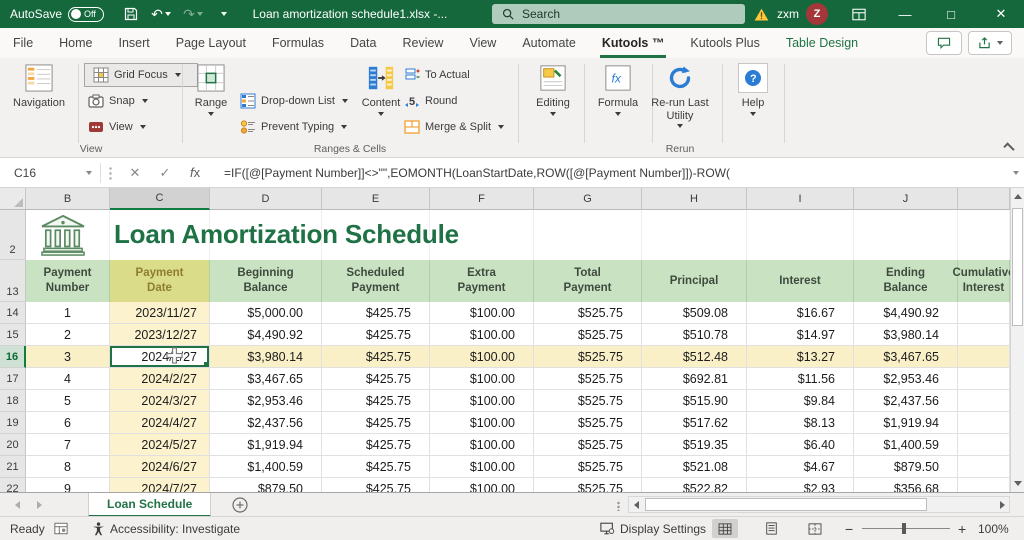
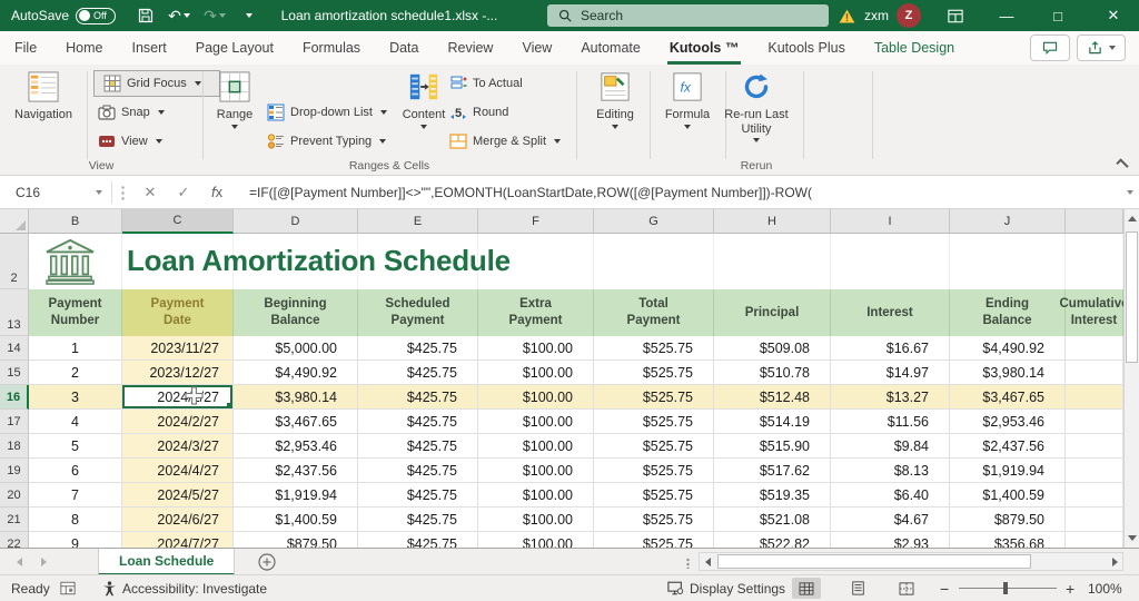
  AutoSave
  Off
  ↶
  ↷
  Loan amortization schedule1.xlsx -...
  Search
  zxm
  Z
  —
  □
  ✕
  File
  Home
  Insert
  Page Layout
  Formulas
  Data
  Review
  View
  Automate
  Kutools ™
  Kutools Plus
  Table Design
  Navigation
  Grid Focus
  Snap
  View
  View
  Range
  Drop-down List
  Prevent Typing
  Content
  To Actual
  5
  Round
  Merge & Split
  Ranges & Cells
  Editing
  fx
  Formula
  Re-run Last Utility
  Rerun
- ?
- Help
  C16
  ✕
  ✓
  fx
  =IF([@[Payment Number]]<>"",EOMONTH(LoanStartDate,ROW([@[Payment Number]])-ROW(
  B
  C
  D
  E
  F
  G
  H
  I
  J
  2
  13
  Payment
  Number
  Payment
  Date
  Beginning
  Balance
  Scheduled
  Payment
  Extra
  Payment
  Total
  Payment
  Principal
  Interest
  Ending
  Balance
  Cumulativ
  Interest
  14
  1
  2023/11/27
  $5,000.00
  $425.75
  $100.00
  $525.75
  $509.08
  $16.67
  $4,490.92
  15
  2
  2023/12/27
  $4,490.92
  $425.75
  $100.00
  $525.75
  $510.78
  $14.97
  $3,980.14
  16
  3
  $3,980.14
  $425.75
  $100.00
  $525.75
  $512.48
  $13.27
  $3,467.65
  17
  4
  2024/2/27
  $3,467.65
  $425.75
  $100.00
  $525.75
- $692.81
+ $514.19
  $11.56
  $2,953.46
  18
  5
  2024/3/27
  $2,953.46
  $425.75
  $100.00
  $525.75
  $515.90
  $9.84
  $2,437.56
  19
  6
  2024/4/27
  $2,437.56
  $425.75
  $100.00
  $525.75
  $517.62
  $8.13
  $1,919.94
  20
  7
  2024/5/27
  $1,919.94
  $425.75
  $100.00
  $525.75
  $519.35
  $6.40
  $1,400.59
  21
  8
  2024/6/27
  $1,400.59
  $425.75
  $100.00
  $525.75
  $521.08
  $4.67
  $879.50
  22
  9
  2024/7/27
  $879.50
  $425.75
  $100.00
  $525.75
  $522.82
  $2.93
  $356.68
  Loan Amortization Schedule
  Loan Schedule
  Ready
  Accessibility: Investigate
  Display Settings
  −
  +
  100%
